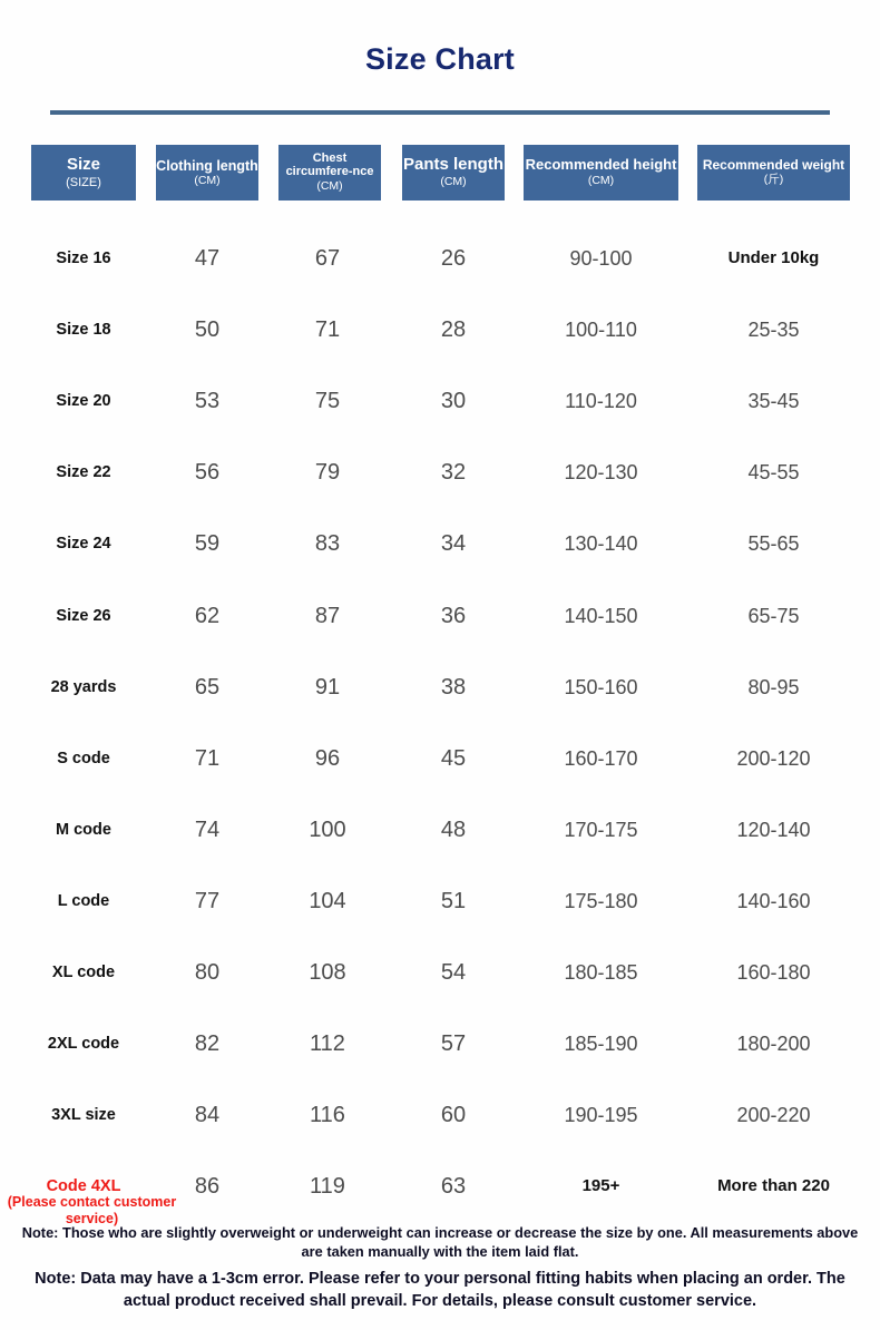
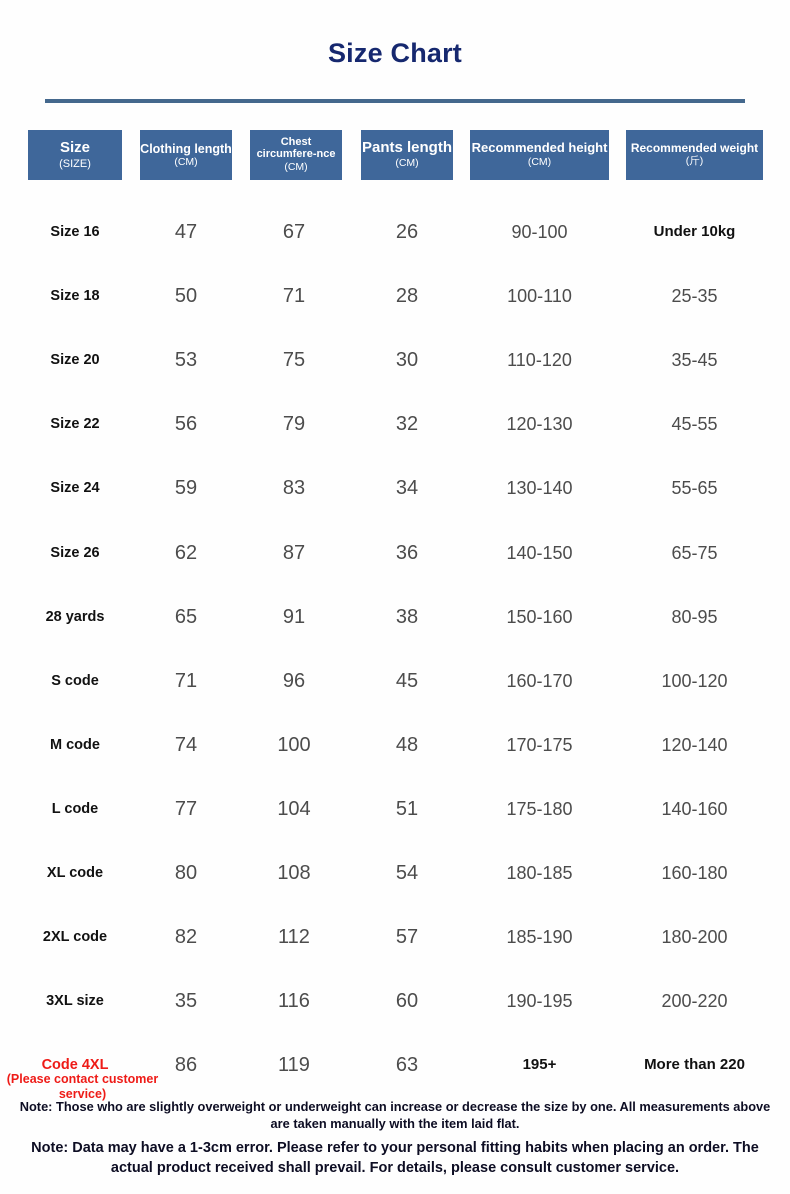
  Size Chart
  Size
  (SIZE)
  Clothing length
  (CM)
  Chest circumfere-nce
  (CM)
  Pants length
  (CM)
  Recommended height
  (CM)
  Recommended weight
  (斤)
  Size 16
  47
  67
  26
  90-100
  Under 10kg
  Size 18
  50
  71
  28
  100-110
  25-35
  Size 20
  53
  75
  30
  110-120
  35-45
  Size 22
  56
  79
  32
  120-130
  45-55
  Size 24
  59
  83
  34
  130-140
  55-65
  Size 26
  62
  87
  36
  140-150
  65-75
  28 yards
  65
  91
  38
  150-160
  80-95
  S code
  71
  96
  45
  160-170
- 200-120
+ 100-120
  M code
  74
  100
  48
  170-175
  120-140
  L code
  77
  104
  51
  175-180
  140-160
  XL code
  80
  108
  54
  180-185
  160-180
  2XL code
  82
  112
  57
  185-190
  180-200
  3XL size
- 84
+ 35
  116
  60
  190-195
  200-220
  Code 4XL
  86
  119
  63
  195+
  More than 220
  (Please contact customer service)
  Note: Those who are slightly overweight or underweight can increase or decrease the size by one. All measurements above are taken manually with the item laid flat.
  Note: Data may have a 1-3cm error. Please refer to your personal fitting habits when placing an order. The actual product received shall prevail. For details, please consult customer service.
